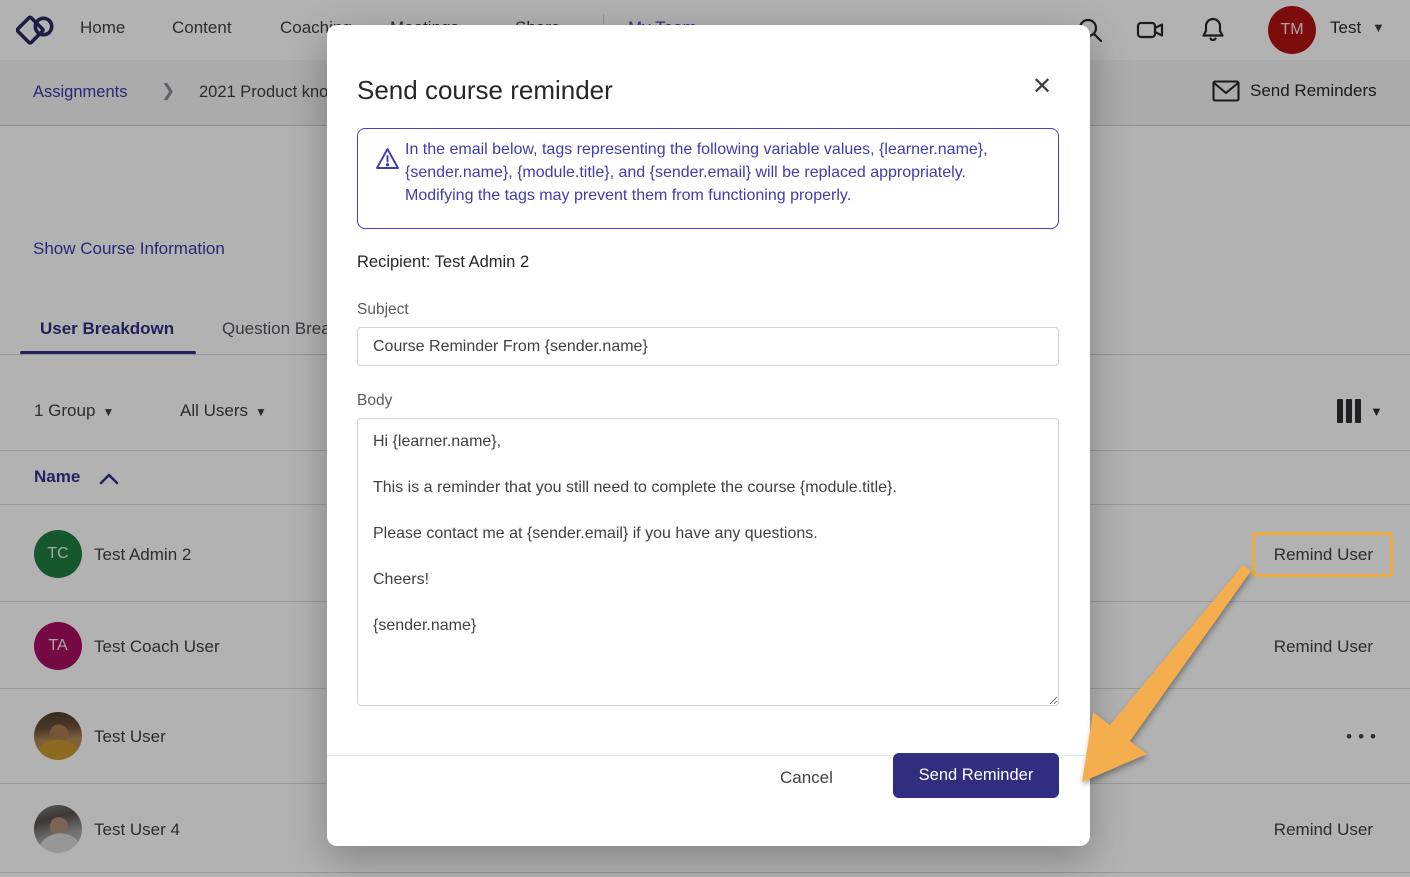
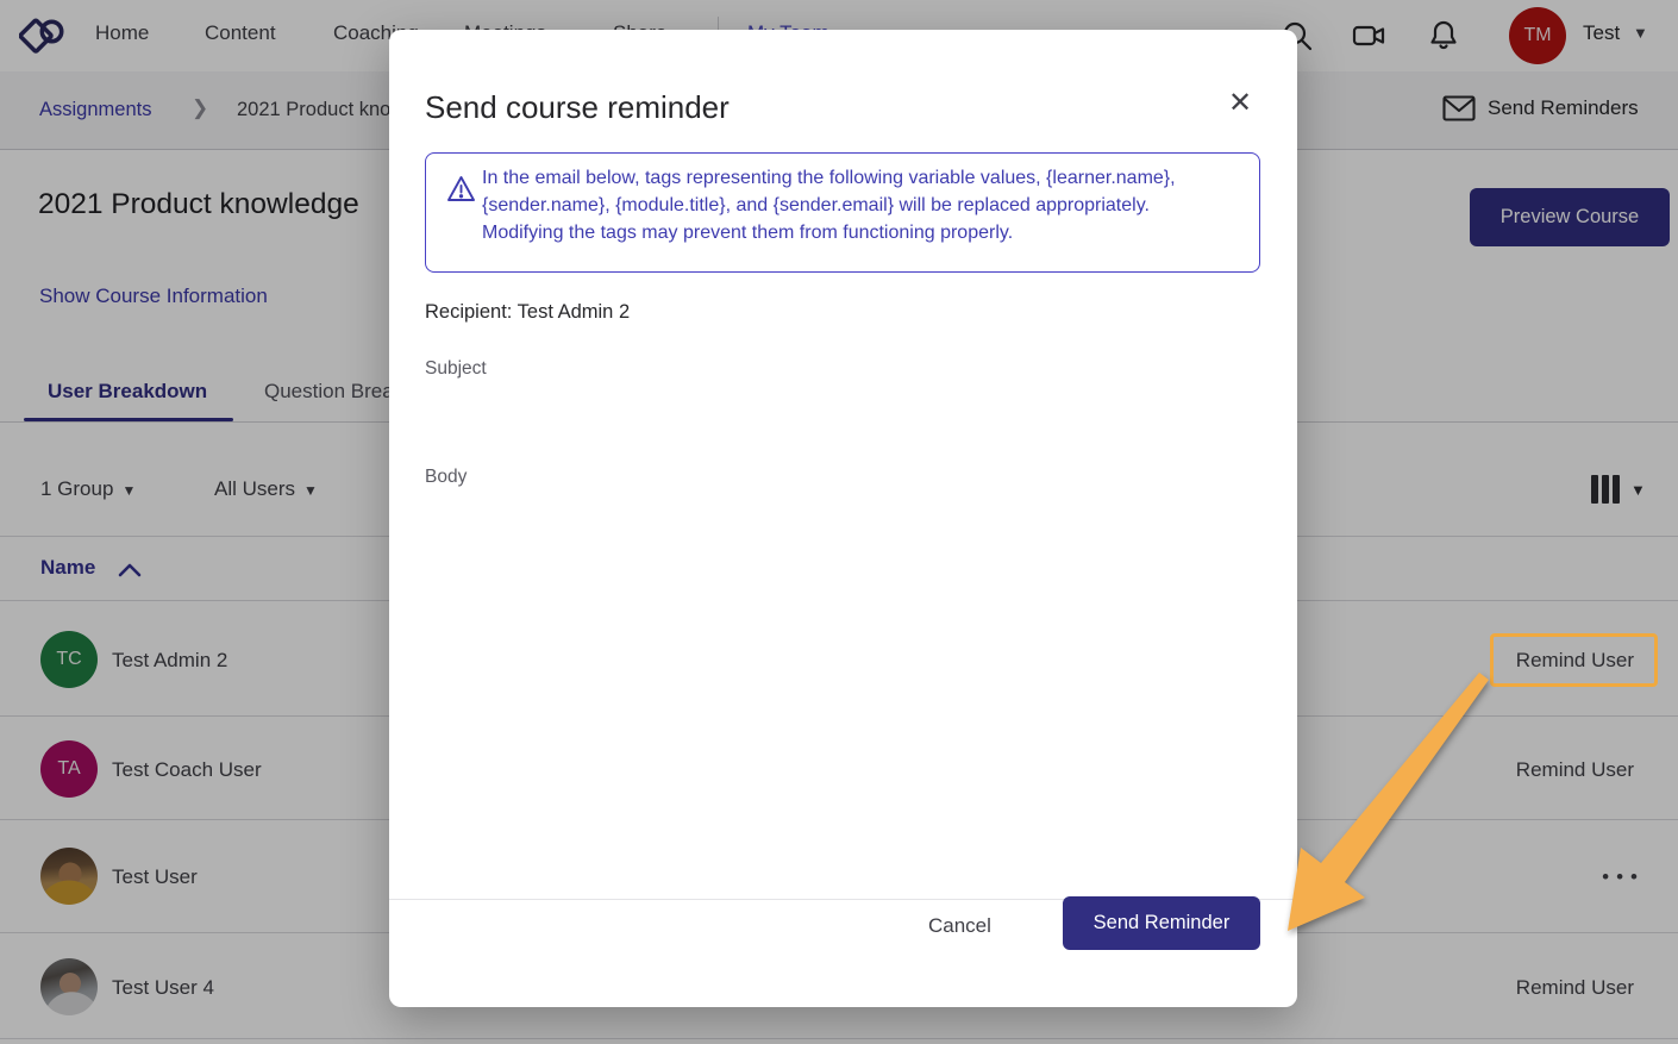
  Home
  Content
  TM
  Test
  ▼
  Assignments
  ❯
  2021 Product kno
  Send Reminders
+ 2021 Product knowledge
+ Preview Course
  Show Course Information
  User Breakdown
  Question Brea
  1 Group ▼
  All Users ▼
  ▼
  Name
  TC
  Test Admin 2
  Remind User
  TA
  Test Coach User
  Remind User
  Test User
  •••
  Test User 4
  Remind User
  Send course reminder
  ✕
  In the email below, tags representing the following variable values, {learner.name}, {sender.name}, {module.title}, and {sender.email} will be replaced appropriately. Modifying the tags may prevent them from functioning properly.
  Recipient: Test Admin 2
  Subject
- Course Reminder From {sender.name}
  Body
- Hi {learner.name},
- This is a reminder that you still need to complete the course {module.title}.
- Please contact me at {sender.email} if you have any questions.
- Cheers!
- {sender.name}
  Cancel
  Send Reminder
